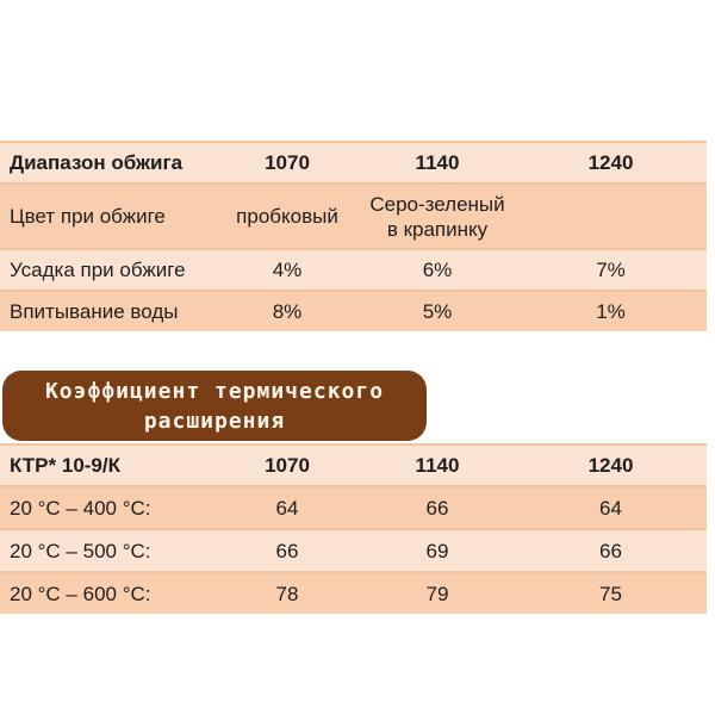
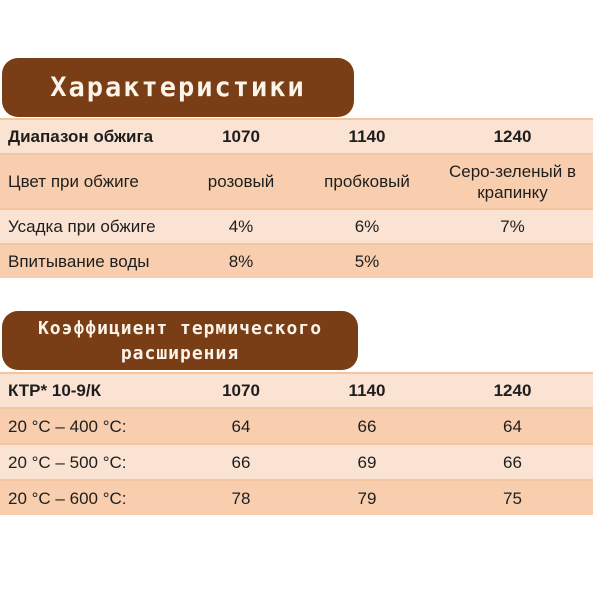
+ Характеристики
  Диапазон обжига
  1070
  1140
  1240
  Цвет при обжиге
+ розовый
  пробковый
  Серо-зеленый в крапинку
  Усадка при обжиге
  4%
  6%
  7%
  Впитывание воды
  8%
  5%
- 1%
  Коэффициент термического расширения
  КТР* 10-9/К
  1070
  1140
  1240
  20 °C – 400 °C:
  64
  66
  64
  20 °C – 500 °C:
  66
  69
  66
  20 °C – 600 °C:
  78
  79
  75
